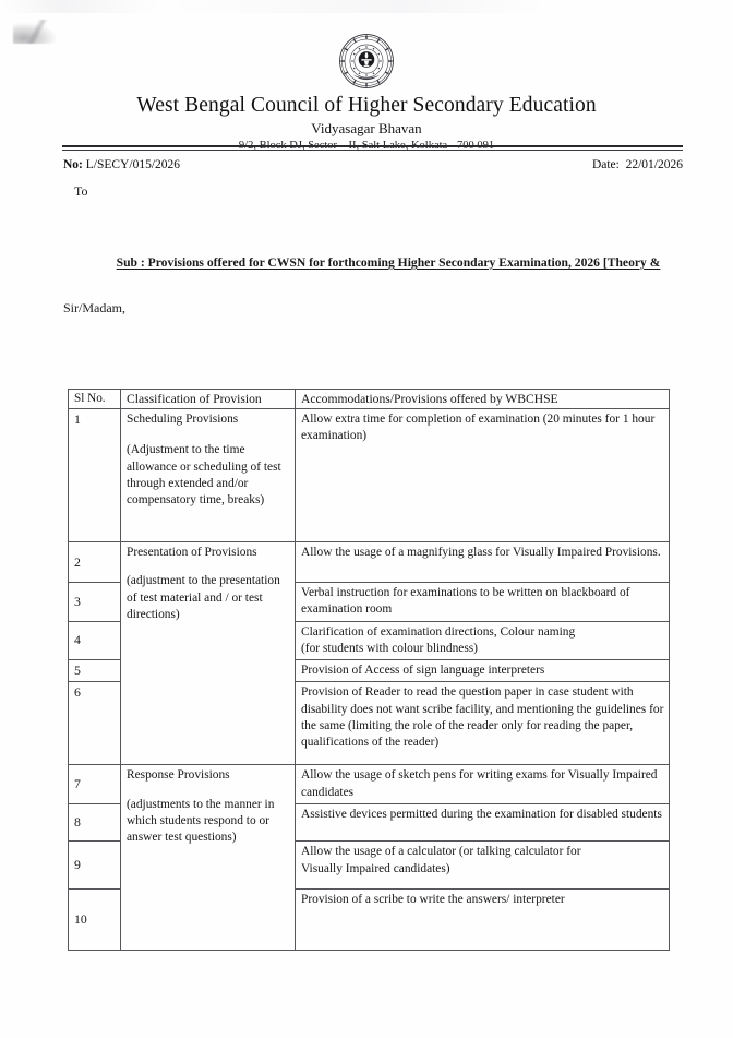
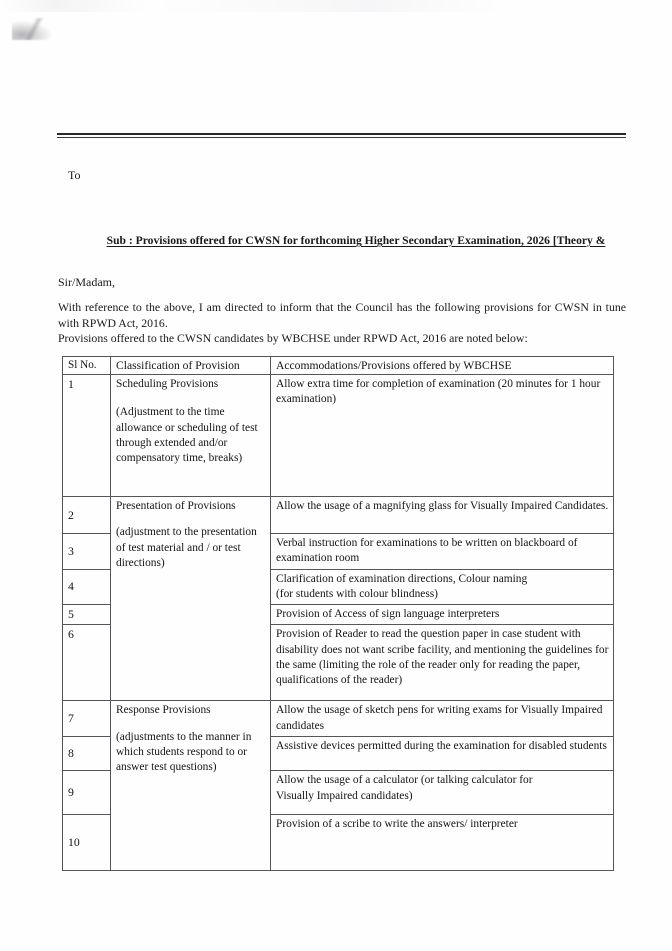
- West Bengal Council of Higher Secondary Education
- Vidyasagar Bhavan
- No: L/SECY/015/2026
- Date: 22/01/2026
  To
  Sub : Provisions offered for CWSN for forthcoming Higher Secondary Examination, 2026 [Theory &
  Sir/Madam,
+ With reference to the above, I am directed to inform that the Council has the following provisions for CWSN in tune with RPWD Act, 2016.
+ Provisions offered to the CWSN candidates by WBCHSE under RPWD Act, 2016 are noted below:
  Sl No.	Classification of Provision	Accommodations/Provisions offered by WBCHSE
  1	Scheduling Provisions (Adjustment to the time allowance or scheduling of test through extended and/or compensatory time, breaks)	Allow extra time for completion of examination (20 minutes for 1 hour examination)
- 2	Presentation of Provisions (adjustment to the presentation of test material and / or test directions)	Allow the usage of a magnifying glass for Visually Impaired Provisions.
+ 2	Presentation of Provisions (adjustment to the presentation of test material and / or test directions)	Allow the usage of a magnifying glass for Visually Impaired Candidates.
  3	Verbal instruction for examinations to be written on blackboard of examination room
  4	Clarification of examination directions, Colour naming (for students with colour blindness)
  5	Provision of Access of sign language interpreters
  6	Provision of Reader to read the question paper in case student with disability does not want scribe facility, and mentioning the guidelines for the same (limiting the role of the reader only for reading the paper, qualifications of the reader)
  7	Response Provisions (adjustments to the manner in which students respond to or answer test questions)	Allow the usage of sketch pens for writing exams for Visually Impaired candidates
  8	Assistive devices permitted during the examination for disabled students
  9	Allow the usage of a calculator (or talking calculator for Visually Impaired candidates)
  10	Provision of a scribe to write the answers/ interpreter
